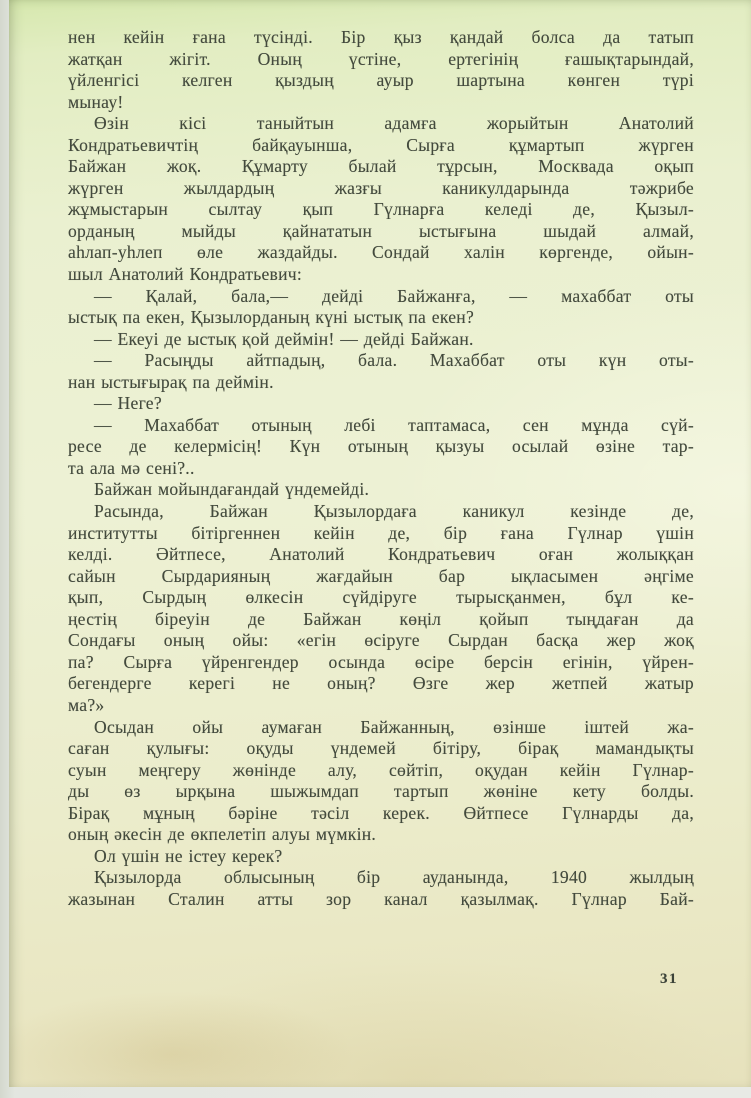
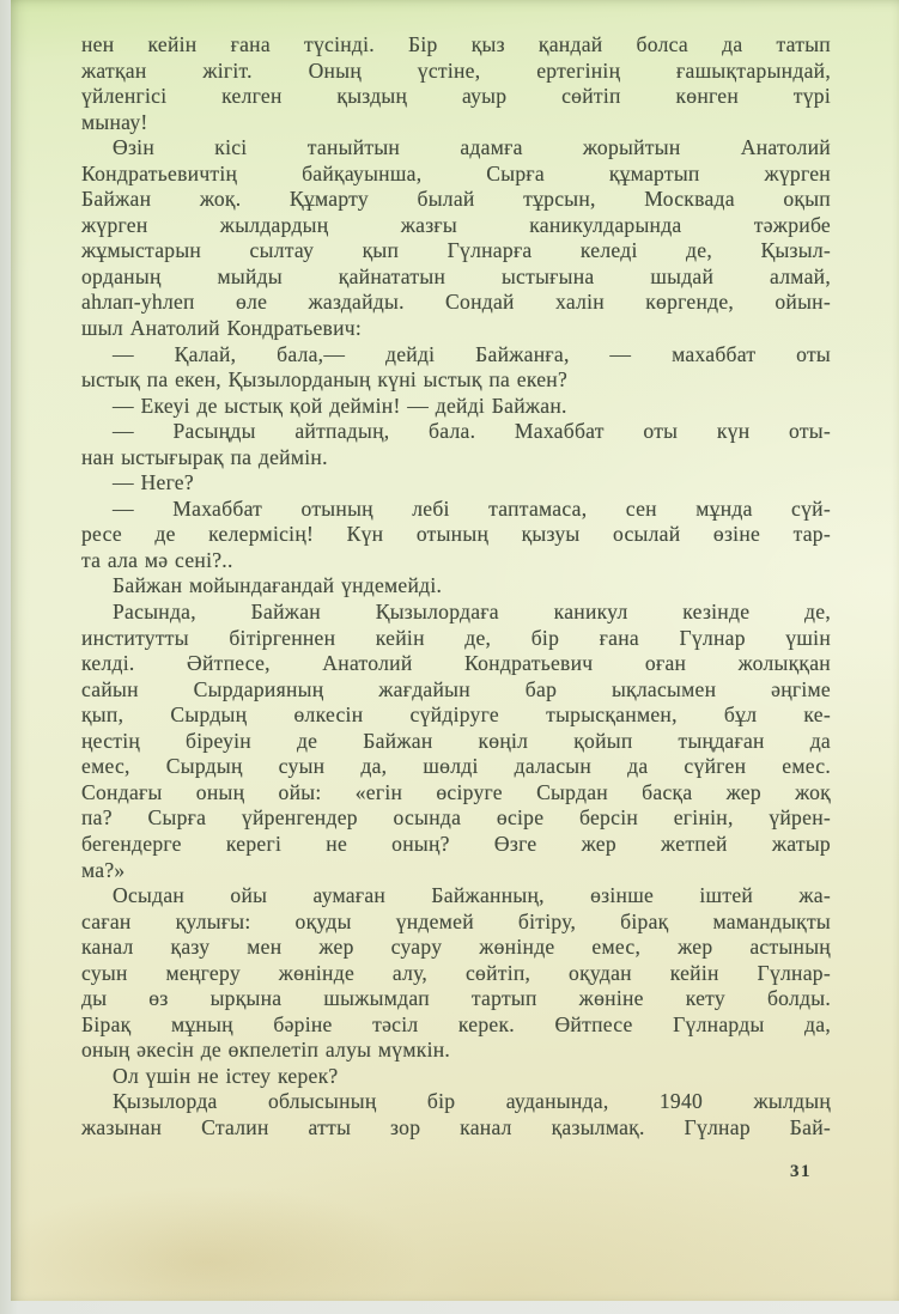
  нен кейін ғана түсінді. Бір қыз қандай болса да татып
  жатқан жігіт. Оның үстіне, ертегінің ғашықтарындай,
- үйленгісі келген қыздың ауыр шартына көнген түрі
+ үйленгісі келген қыздың ауыр сөйтіп көнген түрі
  мынау!
  Өзін кісі таныйтын адамға жорыйтын Анатолий
  Кондратьевичтің байқауынша, Сырға құмартып жүрген
  Байжан жоқ. Құмарту былай тұрсын, Москвада оқып
  жүрген жылдардың жазғы каникулдарында тәжрибе
  жұмыстарын сылтау қып Гүлнарға келеді де, Қызыл-
  орданың мыйды қайнататын ыстығына шыдай алмай,
  аһлап-уһлеп өле жаздайды. Сондай халін көргенде, ойын-
  шыл Анатолий Кондратьевич:
  — Қалай, бала,— дейді Байжанға, — махаббат оты
  ыстық па екен, Қызылорданың күні ыстық па екен?
  — Екеуі де ыстық қой деймін! — дейді Байжан.
  — Расыңды айтпадың, бала. Махаббат оты күн оты-
  нан ыстығырақ па деймін.
  — Неге?
  — Махаббат отының лебі таптамаса, сен мұнда сүй-
  ресе де келермісің! Күн отының қызуы осылай өзіне тар-
  та ала мә сені?..
  Байжан мойындағандай үндемейді.
  Расында, Байжан Қызылордаға каникул кезінде де,
  институтты бітіргеннен кейін де, бір ғана Гүлнар үшін
  келді. Әйтпесе, Анатолий Кондратьевич оған жолыққан
  сайын Сырдарияның жағдайын бар ықласымен әңгіме
  қып, Сырдың өлкесін сүйдіруге тырысқанмен, бұл ке-
  ңестің біреуін де Байжан көңіл қойып тыңдаған да
+ емес, Сырдың суын да, шөлді даласын да сүйген емес.
  Сондағы оның ойы: «егін өсіруге Сырдан басқа жер жоқ
  па? Сырға үйренгендер осында өсіре берсін егінін, үйрен-
  бегендерге керегі не оның? Өзге жер жетпей жатыр
  ма?»
  Осыдан ойы аумаған Байжанның, өзінше іштей жа-
  саған қулығы: оқуды үндемей бітіру, бірақ мамандықты
+ канал қазу мен жер суару жөнінде емес, жер астының
  суын меңгеру жөнінде алу, сөйтіп, оқудан кейін Гүлнар-
  ды өз ырқына шыжымдап тартып жөніне кету болды.
  Бірақ мұның бәріне тәсіл керек. Өйтпесе Гүлнарды да,
  оның әкесін де өкпелетіп алуы мүмкін.
  Ол үшін не істеу керек?
  Қызылорда облысының бір ауданында, 1940 жылдың
  жазынан Сталин атты зор канал қазылмақ. Гүлнар Бай-
  31
